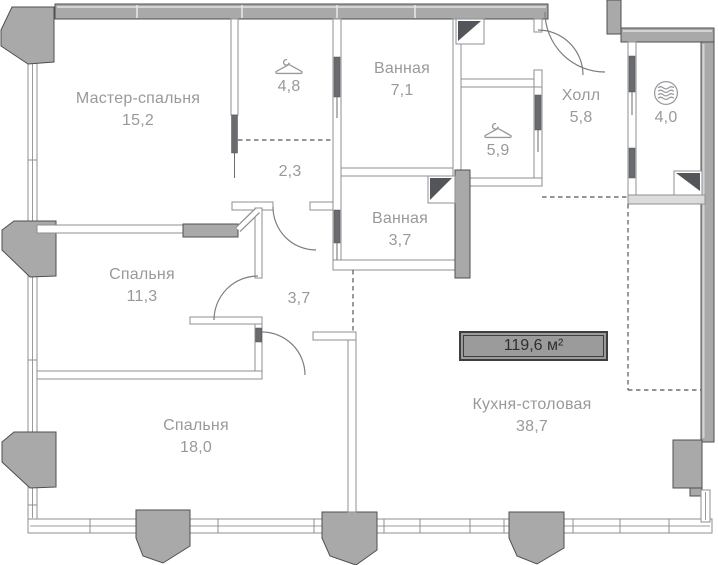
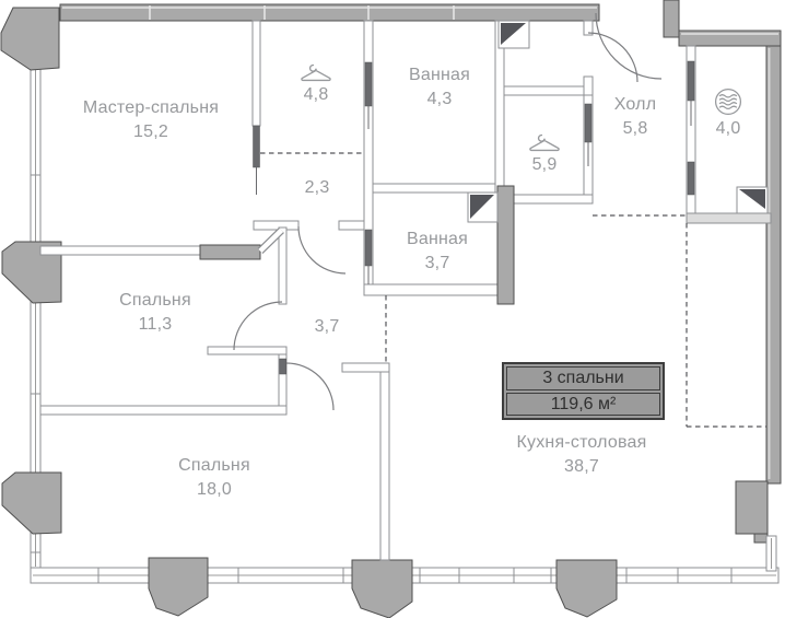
  Мастер-спальня
  15,2
  4,8
  Ванная
- 7,1
+ 4,3
  Холл
  5,8
  4,0
  2,3
  5,9
  Ванная
  3,7
  Спальня
  11,3
  3,7
  Спальня
  18,0
  Кухня-столовая
  38,7
+ 3 спальни
  119,6 м²
